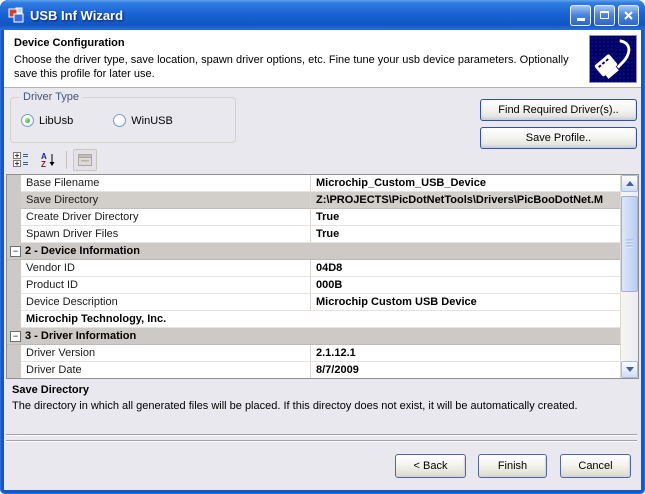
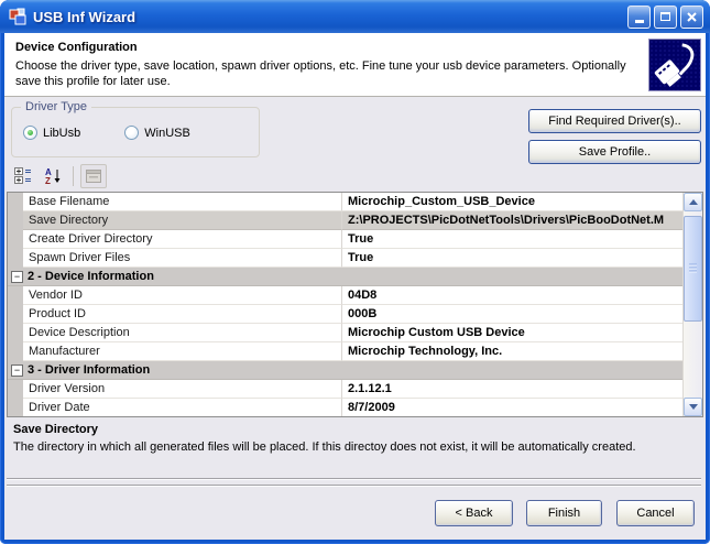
  USB Inf Wizard
  Device Configuration
  Choose the driver type, save location, spawn driver options, etc. Fine tune your usb device parameters. Optionally save this profile for later use.
  Driver Type
  LibUsb
  WinUSB
  Find Required Driver(s)..
  Save Profile..
  A
  Z
  Base Filename
  Microchip_Custom_USB_Device
  Save Directory
  Z:\PROJECTS\PicDotNetTools\Drivers\PicBooDotNet.M
  Create Driver Directory
  True
  Spawn Driver Files
  True
  −
  2 - Device Information
  Vendor ID
  04D8
  Product ID
  000B
  Device Description
  Microchip Custom USB Device
+ Manufacturer
  Microchip Technology, Inc.
  −
  3 - Driver Information
  Driver Version
  2.1.12.1
  Driver Date
  8/7/2009
  Save Directory
  The directory in which all generated files will be placed. If this directoy does not exist, it will be automatically created.
  < Back
  Finish
  Cancel
